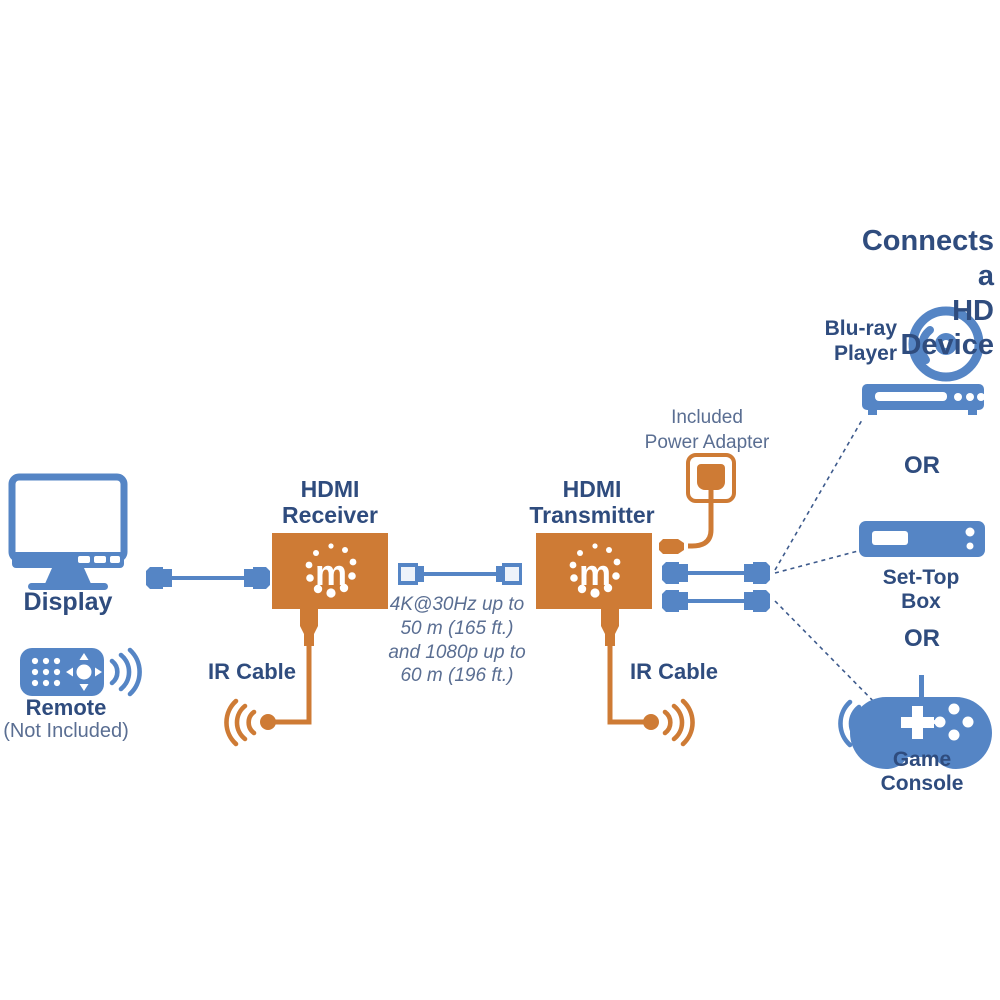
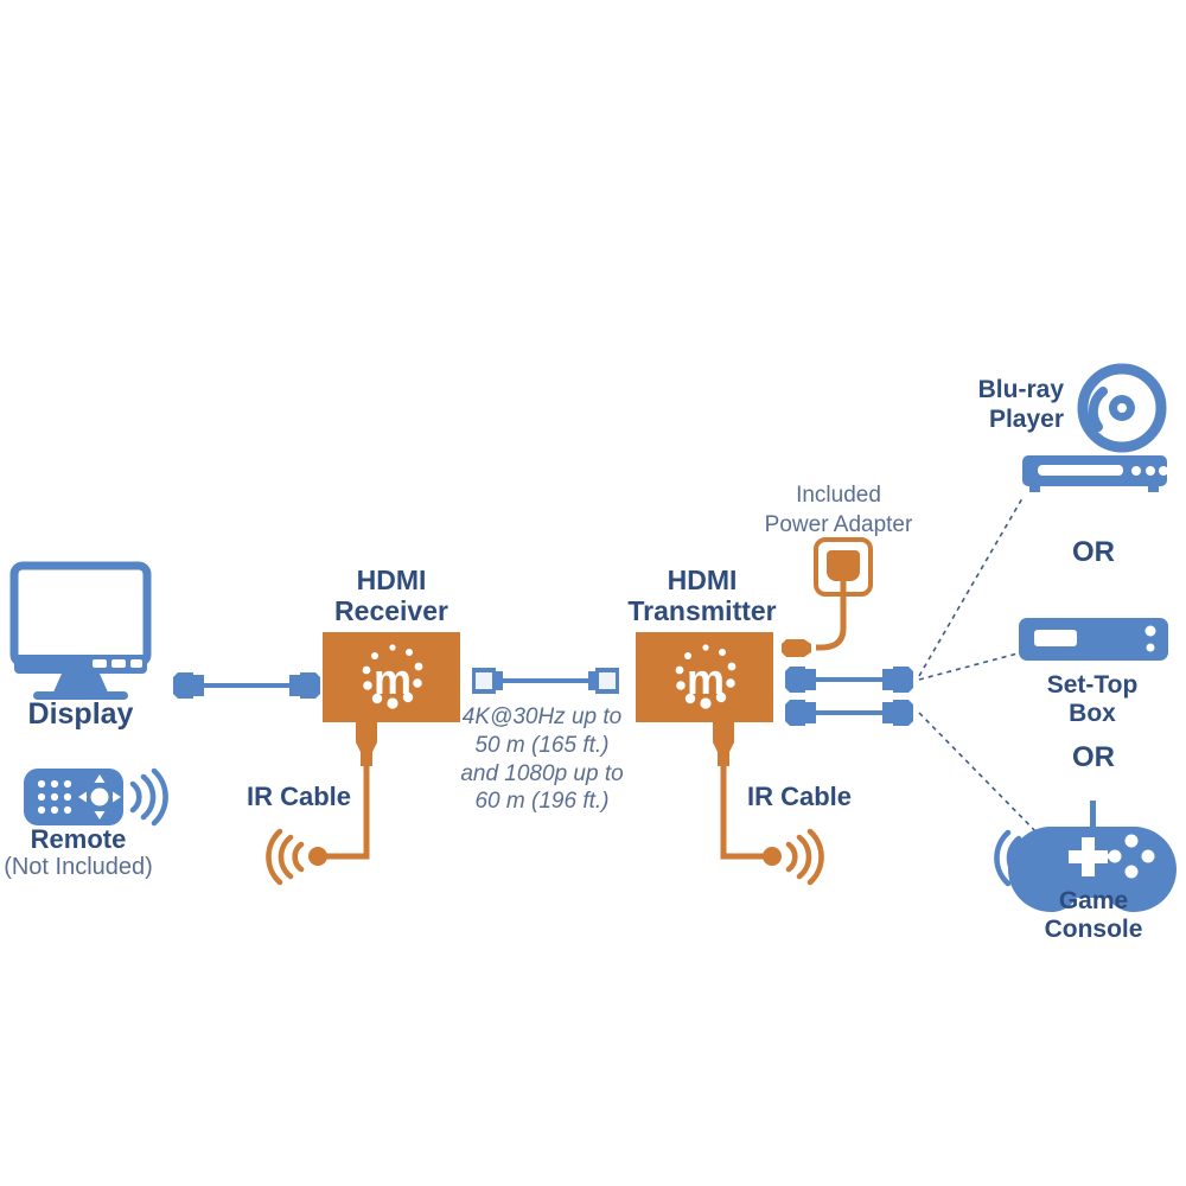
  m
  m
  Display
  Remote
  (Not Included)
  HDMI
  Receiver
  IR Cable
  HDMI
  Transmitter
  IR Cable
  4K@30Hz up to
  50 m (165 ft.)
  and 1080p up to
  60 m (196 ft.)
  Included
  Power Adapter
- Connects a
- HD Device
  Blu-ray
  Player
  OR
  Set-Top Box
  OR
  Game Console
